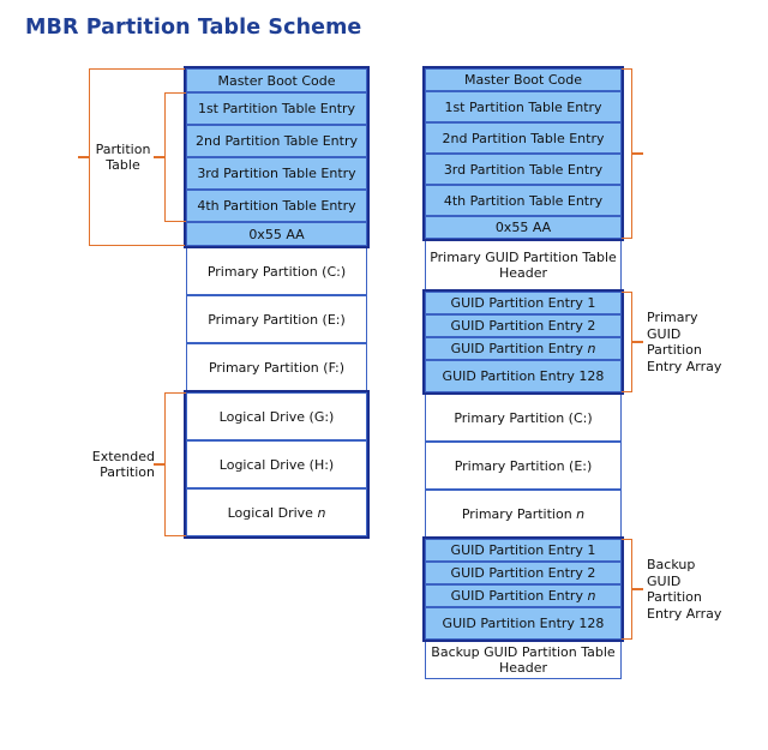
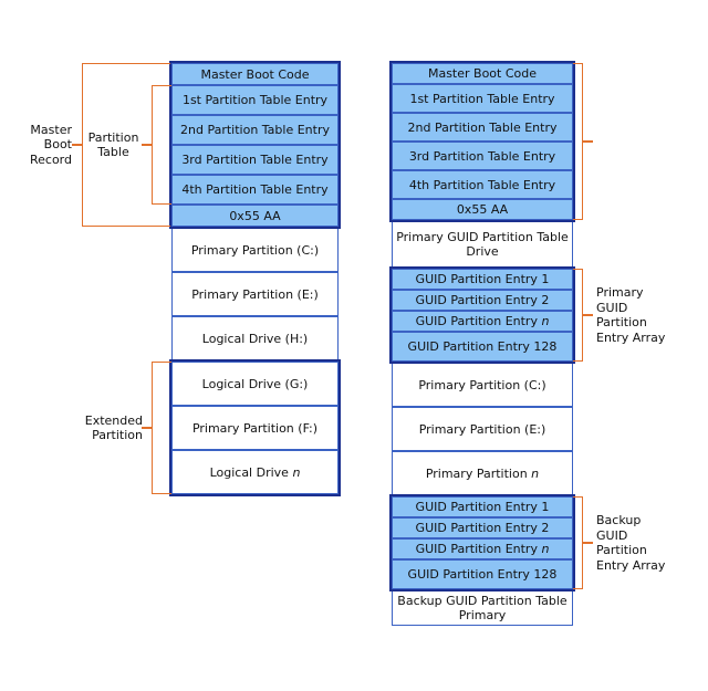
- MBR Partition Table Scheme
  Master Boot Code
  1st Partition Table Entry
  2nd Partition Table Entry
  3rd Partition Table Entry
  4th Partition Table Entry
  0x55 AA
  Primary Partition (C:)
  Primary Partition (E:)
- Primary Partition (F:)
+ Logical Drive (H:)
  Logical Drive (G:)
- Logical Drive (H:)
+ Primary Partition (F:)
  Logical Drive n
+ Master
+ Boot
+ Record
  Partition
  Table
  Extended
  Partition
  Master Boot Code
  1st Partition Table Entry
  2nd Partition Table Entry
  3rd Partition Table Entry
  4th Partition Table Entry
  0x55 AA
- Primary GUID Partition Table Header
+ Primary GUID Partition Table Drive
  GUID Partition Entry 1
  GUID Partition Entry 2
  GUID Partition Entry n
  GUID Partition Entry 128
  Primary Partition (C:)
  Primary Partition (E:)
  Primary Partition n
  GUID Partition Entry 1
  GUID Partition Entry 2
  GUID Partition Entry n
  GUID Partition Entry 128
- Backup GUID Partition Table Header
+ Backup GUID Partition Table Primary
  Primary
  GUID
  Partition
  Entry Array
  Backup
  GUID
  Partition
  Entry Array
